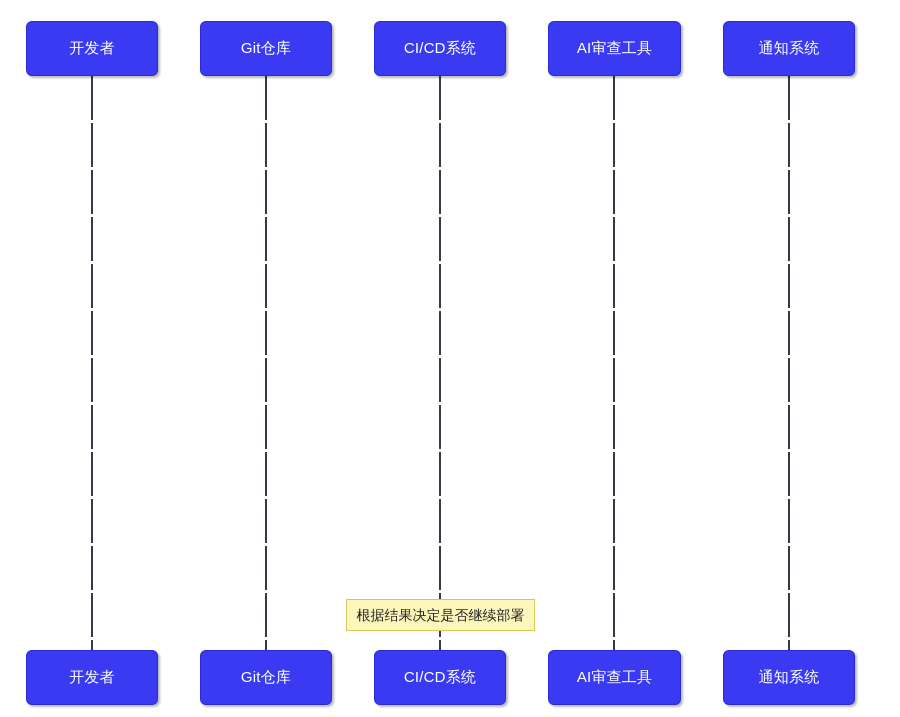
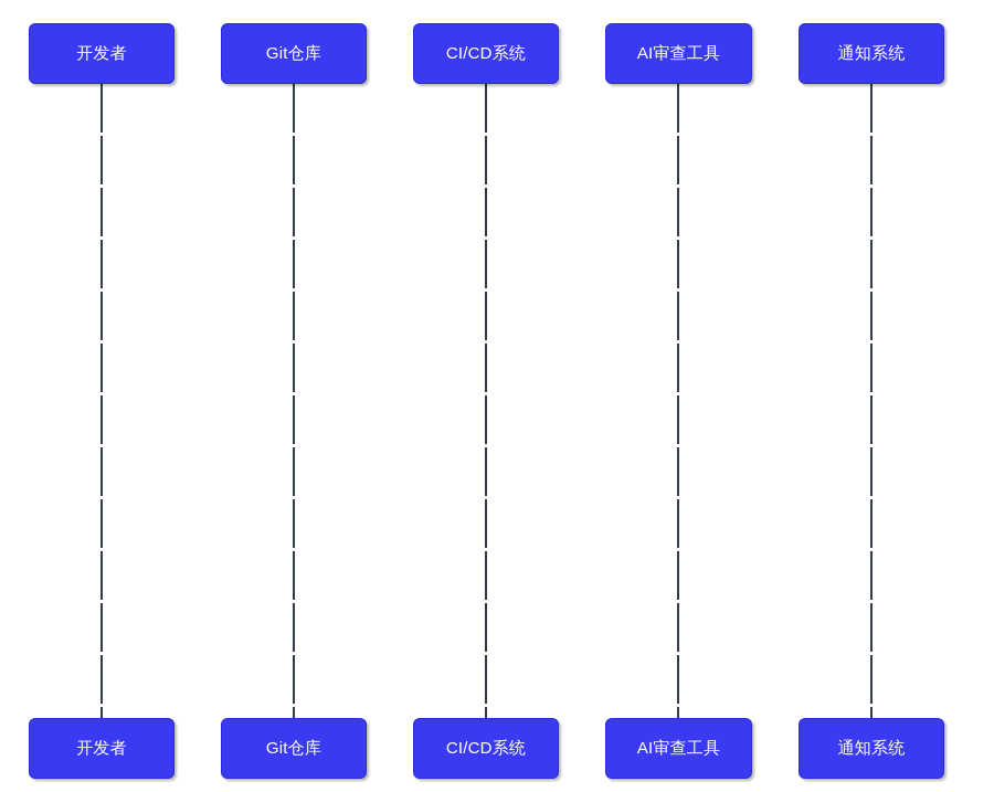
  开发者
  开发者
  Git仓库
  Git仓库
  CI/CD系统
  CI/CD系统
  AI审查工具
  AI审查工具
  通知系统
  通知系统
- 根据结果决定是否继续部署
